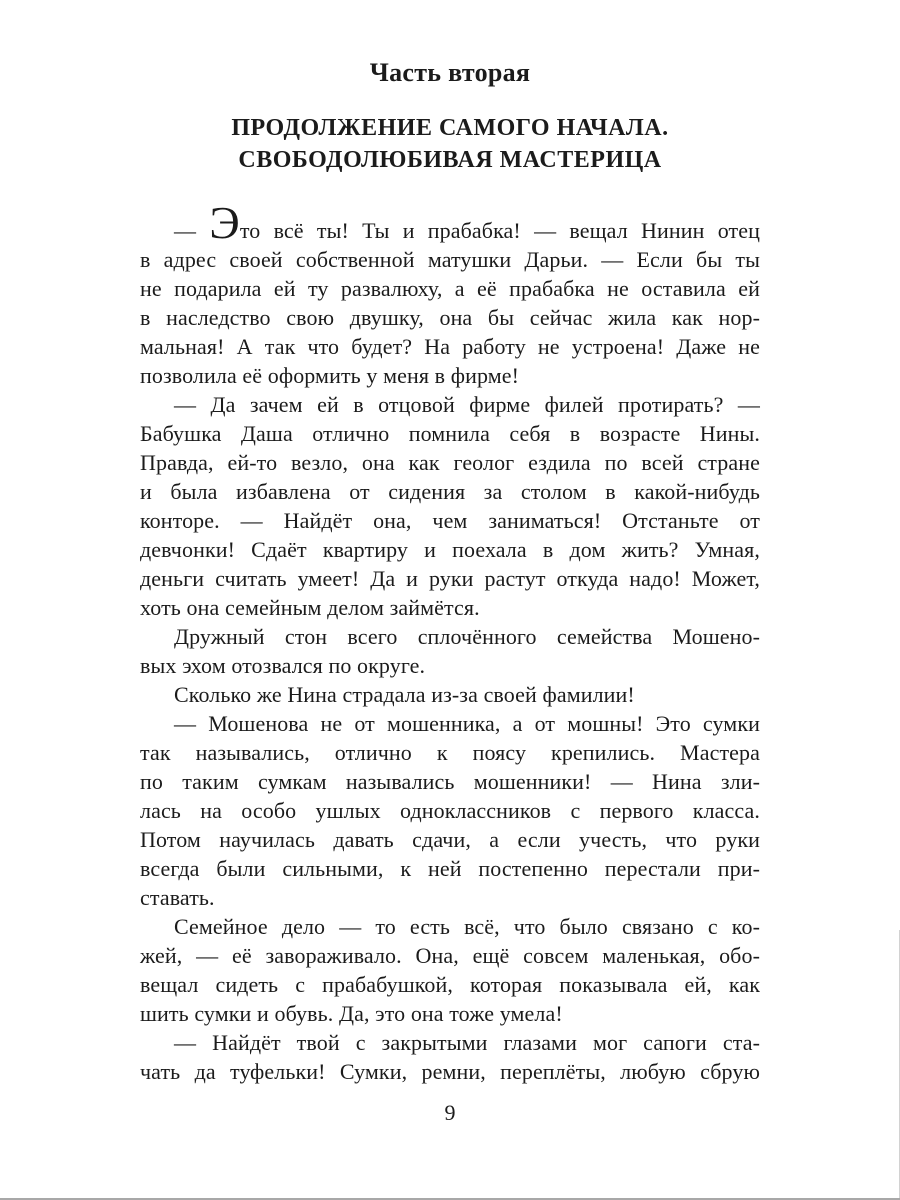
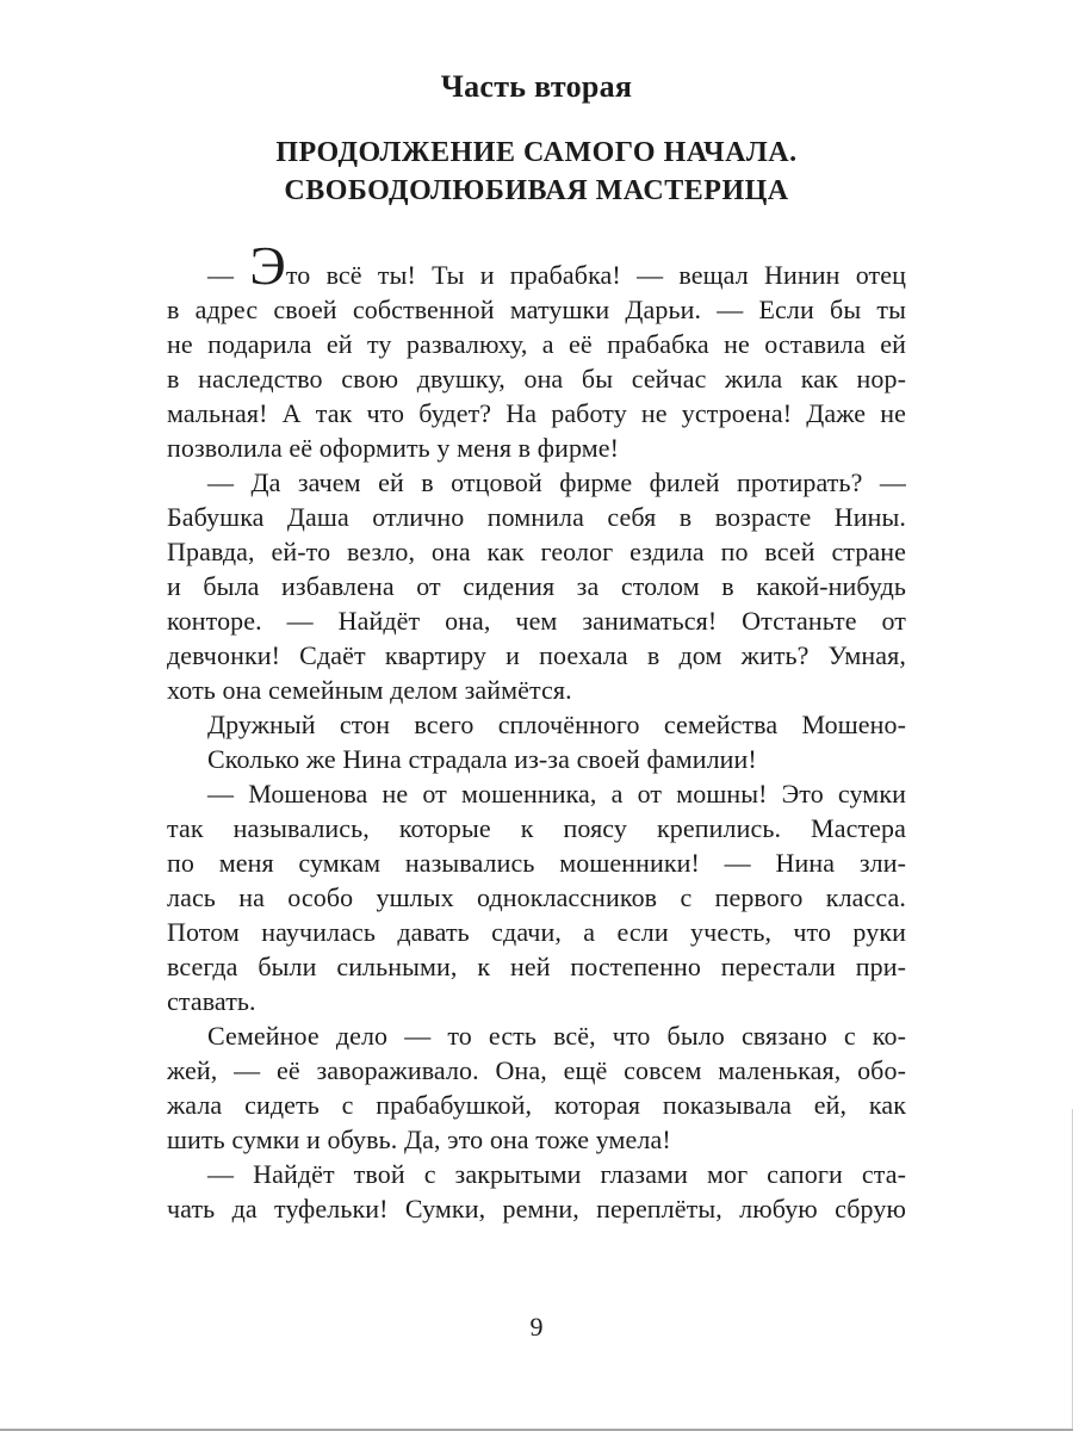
  Часть вторая
  ПРОДОЛЖЕНИЕ САМОГО НАЧАЛА.
  СВОБОДОЛЮБИВАЯ МАСТЕРИЦА
  — Это всё ты! Ты и прабабка! — вещал Нинин отец
  в адрес своей собственной матушки Дарьи. — Если бы ты
  не подарила ей ту развалюху, а её прабабка не оставила ей
  в наследство свою двушку, она бы сейчас жила как нор-
  мальная! А так что будет? На работу не устроена! Даже не
  позволила её оформить у меня в фирме!
  — Да зачем ей в отцовой фирме филей протирать? —
  Бабушка Даша отлично помнила себя в возрасте Нины.
  Правда, ей-то везло, она как геолог ездила по всей стране
  и была избавлена от сидения за столом в какой-нибудь
  конторе. — Найдёт она, чем заниматься! Отстаньте от
  девчонки! Сдаёт квартиру и поехала в дом жить? Умная,
- деньги считать умеет! Да и руки растут откуда надо! Может,
  хоть она семейным делом займётся.
  Дружный стон всего сплочённого семейства Мошено-
- вых эхом отозвался по округе.
  Сколько же Нина страдала из-за своей фамилии!
  — Мошенова не от мошенника, а от мошны! Это сумки
- так назывались, отлично к поясу крепились. Мастера
+ так назывались, которые к поясу крепились. Мастера
- по таким сумкам назывались мошенники! — Нина зли-
+ по меня сумкам назывались мошенники! — Нина зли-
  лась на особо ушлых одноклассников с первого класса.
  Потом научилась давать сдачи, а если учесть, что руки
  всегда были сильными, к ней постепенно перестали при-
  ставать.
  Семейное дело — то есть всё, что было связано с ко-
  жей, — её завораживало. Она, ещё совсем маленькая, обо-
- вещал сидеть с прабабушкой, которая показывала ей, как
+ жала сидеть с прабабушкой, которая показывала ей, как
  шить сумки и обувь. Да, это она тоже умела!
  — Найдёт твой с закрытыми глазами мог сапоги ста-
  чать да туфельки! Сумки, ремни, переплёты, любую сбрую
  9
